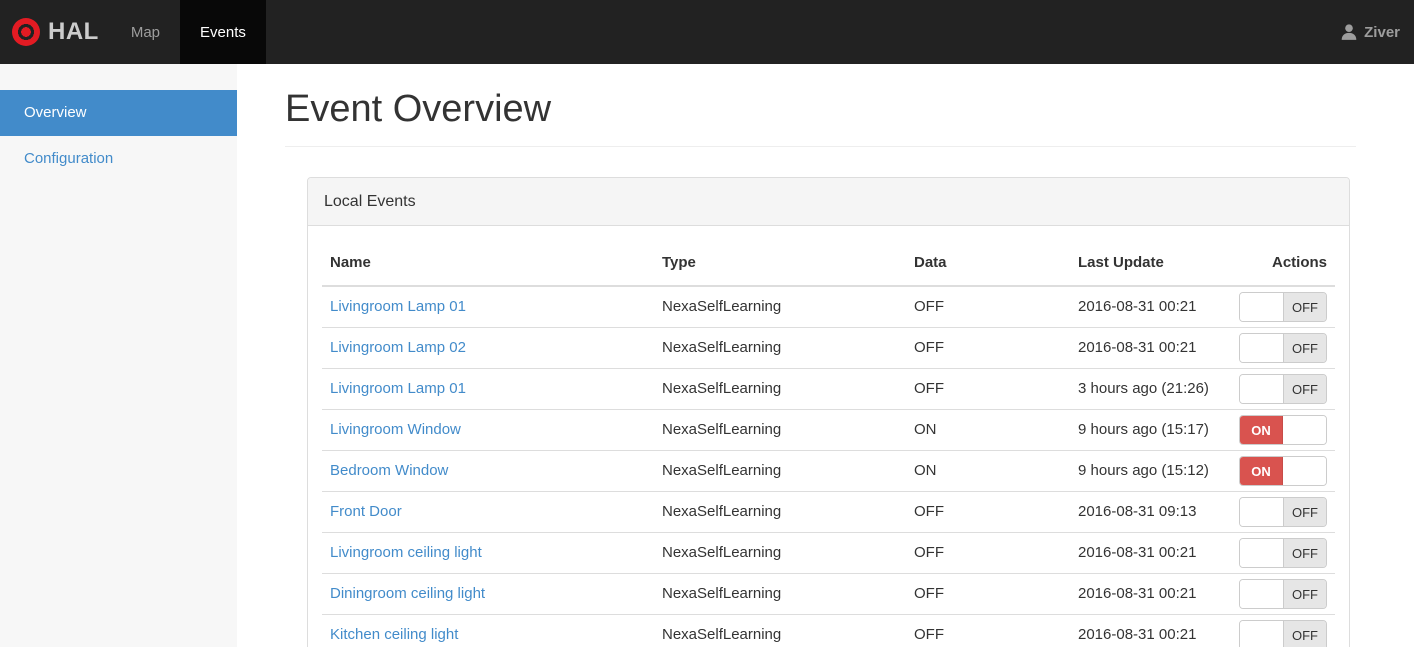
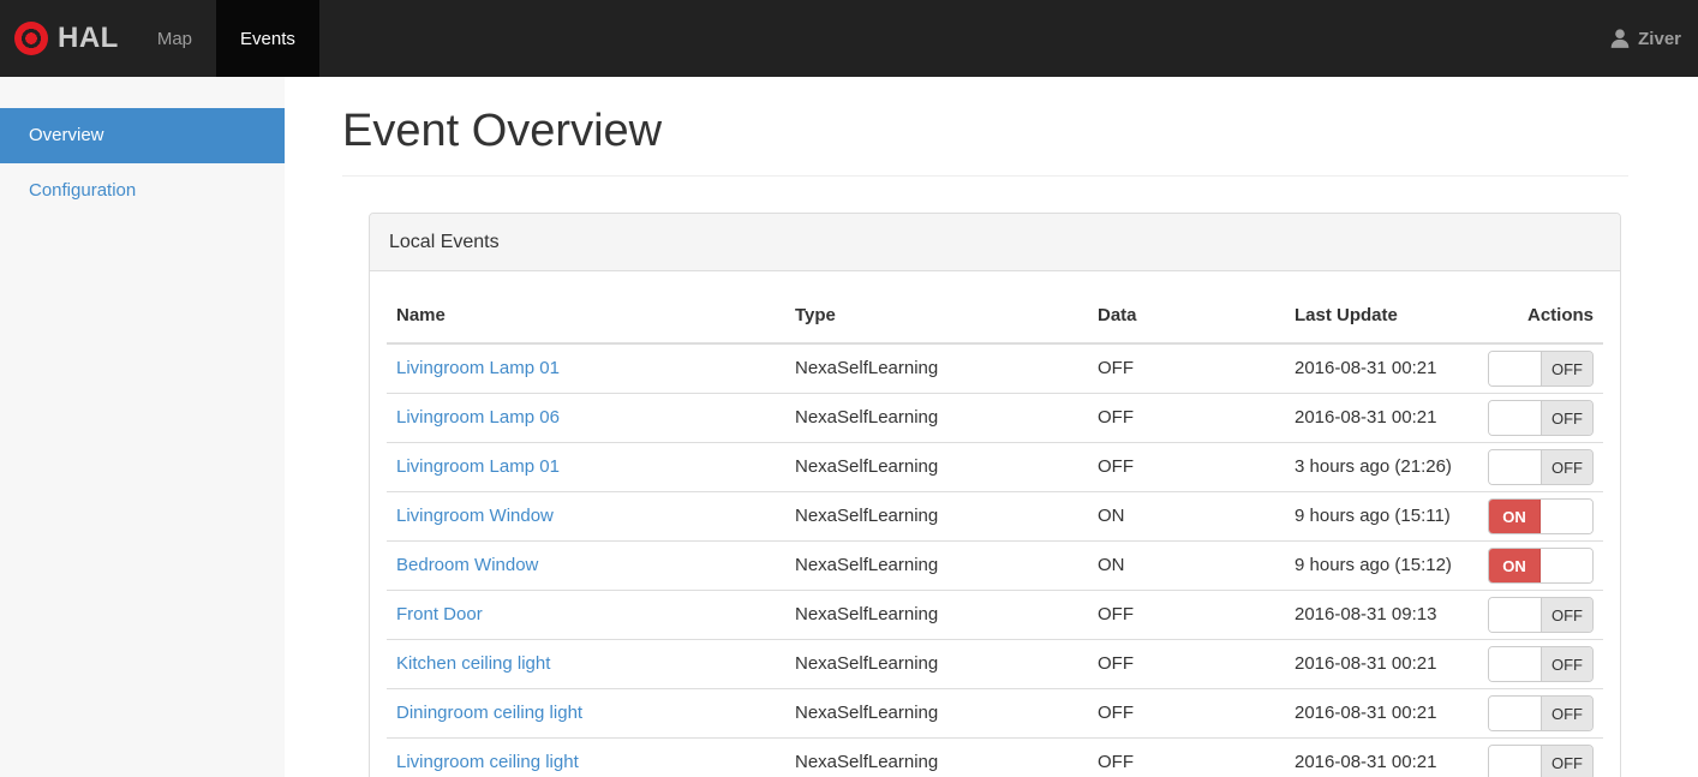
  HAL
  Map
  Events
  Ziver
  Overview
  Configuration
  Event Overview
  Local Events
  	Name	Type	Data	Last Update	Actions
  Livingroom Lamp 01	NexaSelfLearning	OFF	2016-08-31 00:21	OFF
- Livingroom Lamp 02	NexaSelfLearning	OFF	2016-08-31 00:21	OFF
+ Livingroom Lamp 06	NexaSelfLearning	OFF	2016-08-31 00:21	OFF
  Livingroom Lamp 01	NexaSelfLearning	OFF	3 hours ago (21:26)	OFF
- Livingroom Window	NexaSelfLearning	ON	9 hours ago (15:17)	ON
+ Livingroom Window	NexaSelfLearning	ON	9 hours ago (15:11)	ON
  Bedroom Window	NexaSelfLearning	ON	9 hours ago (15:12)	ON
  Front Door	NexaSelfLearning	OFF	2016-08-31 09:13	OFF
- Livingroom ceiling light	NexaSelfLearning	OFF	2016-08-31 00:21	OFF
+ Kitchen ceiling light	NexaSelfLearning	OFF	2016-08-31 00:21	OFF
  Diningroom ceiling light	NexaSelfLearning	OFF	2016-08-31 00:21	OFF
- Kitchen ceiling light	NexaSelfLearning	OFF	2016-08-31 00:21	OFF
+ Livingroom ceiling light	NexaSelfLearning	OFF	2016-08-31 00:21	OFF
